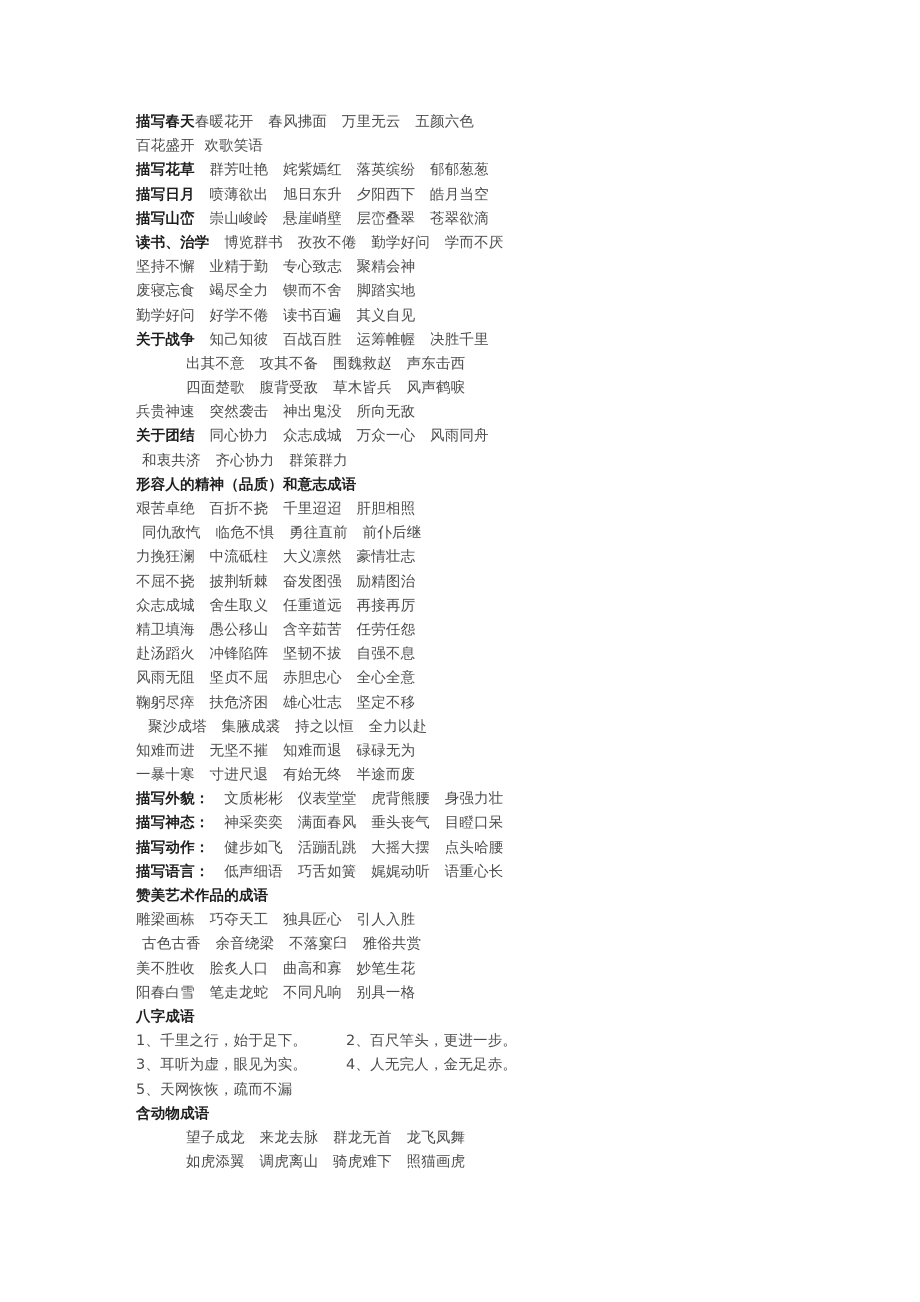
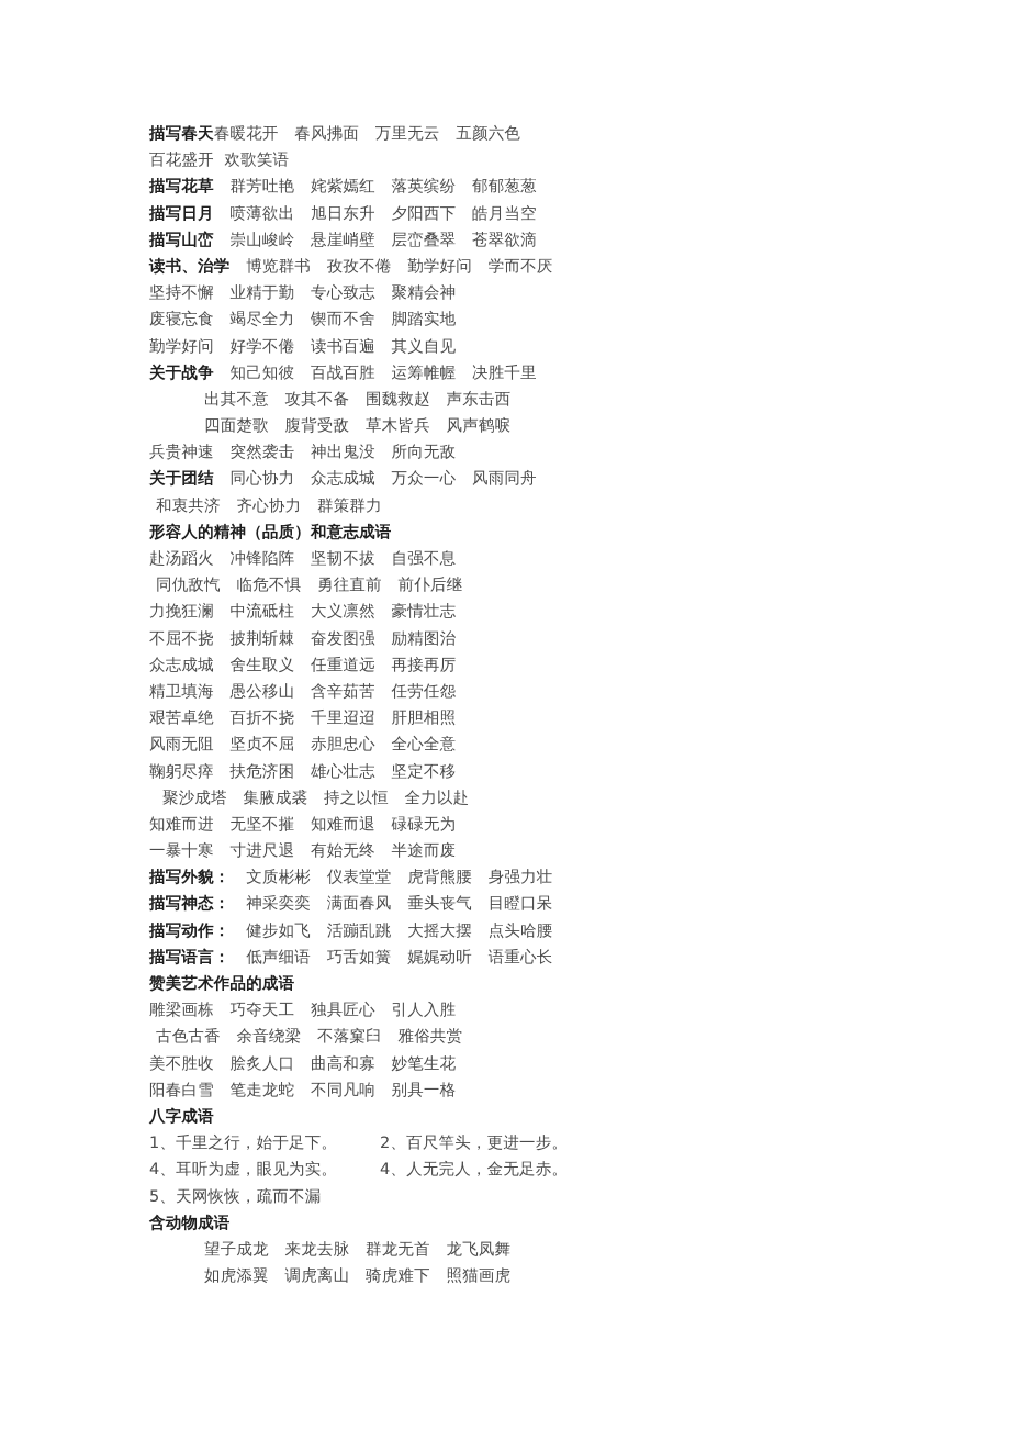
  描写春天春暖花开 春风拂面 万里无云 五颜六色
  百花盛开 欢歌笑语
  描写花草 群芳吐艳 姹紫嫣红 落英缤纷 郁郁葱葱
  描写日月 喷薄欲出 旭日东升 夕阳西下 皓月当空
  描写山峦 崇山峻岭 悬崖峭壁 层峦叠翠 苍翠欲滴
  读书、治学 博览群书 孜孜不倦 勤学好问 学而不厌
  坚持不懈 业精于勤 专心致志 聚精会神
  废寝忘食 竭尽全力 锲而不舍 脚踏实地
  勤学好问 好学不倦 读书百遍 其义自见
  关于战争 知己知彼 百战百胜 运筹帷幄 决胜千里
  出其不意 攻其不备 围魏救赵 声东击西
  四面楚歌 腹背受敌 草木皆兵 风声鹤唳
  兵贵神速 突然袭击 神出鬼没 所向无敌
  关于团结 同心协力 众志成城 万众一心 风雨同舟
  和衷共济 齐心协力 群策群力
  形容人的精神（品质）和意志成语
- 艰苦卓绝 百折不挠 千里迢迢 肝胆相照
+ 赴汤蹈火 冲锋陷阵 坚韧不拔 自强不息
  同仇敌忾 临危不惧 勇往直前 前仆后继
  力挽狂澜 中流砥柱 大义凛然 豪情壮志
  不屈不挠 披荆斩棘 奋发图强 励精图治
  众志成城 舍生取义 任重道远 再接再厉
  精卫填海 愚公移山 含辛茹苦 任劳任怨
- 赴汤蹈火 冲锋陷阵 坚韧不拔 自强不息
+ 艰苦卓绝 百折不挠 千里迢迢 肝胆相照
  风雨无阻 坚贞不屈 赤胆忠心 全心全意
  鞠躬尽瘁 扶危济困 雄心壮志 坚定不移
  聚沙成塔 集腋成裘 持之以恒 全力以赴
  知难而进 无坚不摧 知难而退 碌碌无为
  一暴十寒 寸进尺退 有始无终 半途而废
  描写外貌： 文质彬彬 仪表堂堂 虎背熊腰 身强力壮
  描写神态： 神采奕奕 满面春风 垂头丧气 目瞪口呆
  描写动作： 健步如飞 活蹦乱跳 大摇大摆 点头哈腰
  描写语言： 低声细语 巧舌如簧 娓娓动听 语重心长
  赞美艺术作品的成语
  雕梁画栋 巧夺天工 独具匠心 引人入胜
  古色古香 余音绕梁 不落窠臼 雅俗共赏
  美不胜收 脍炙人口 曲高和寡 妙笔生花
  阳春白雪 笔走龙蛇 不同凡响 别具一格
  八字成语
  1、千里之行，始于足下。
  2、百尺竿头，更进一步。
- 3、耳听为虚，眼见为实。
+ 4、耳听为虚，眼见为实。
  4、人无完人，金无足赤。
  5、天网恢恢，疏而不漏
  含动物成语
  望子成龙 来龙去脉 群龙无首 龙飞凤舞
  如虎添翼 调虎离山 骑虎难下 照猫画虎
